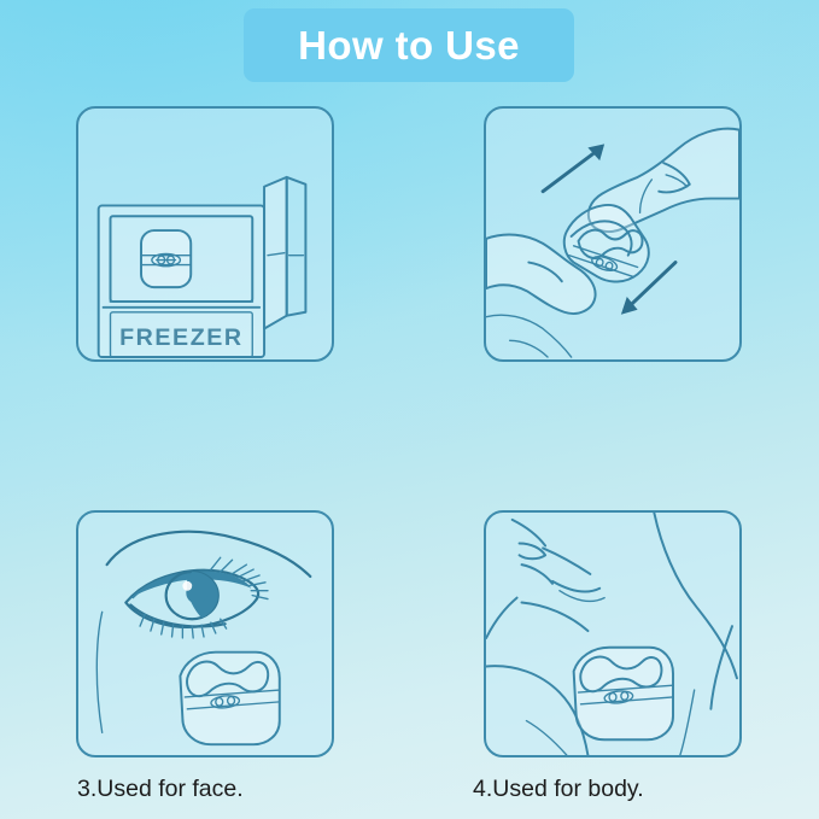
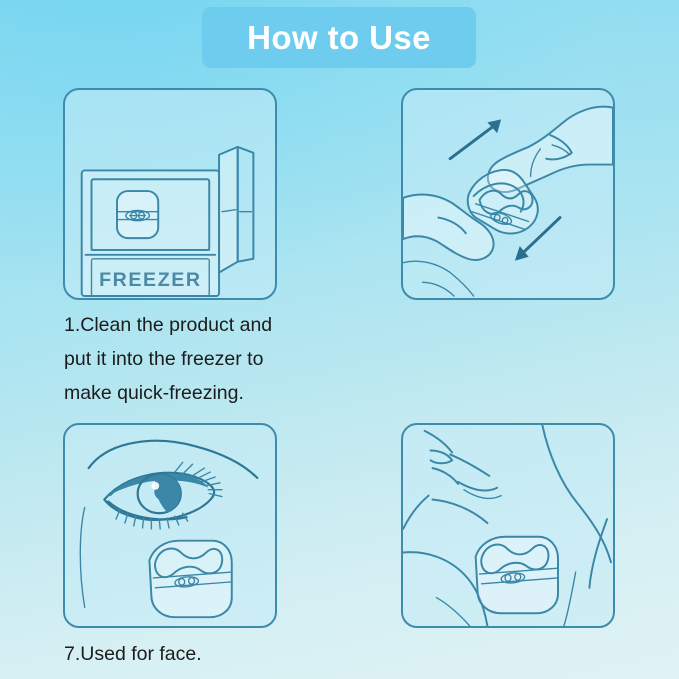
  How to Use
  FREEZER
+ 1.Clean the product and
+ put it into the freezer to
+ make quick-freezing.
- 3.Used for face.
+ 7.Used for face.
- 4.Used for body.
